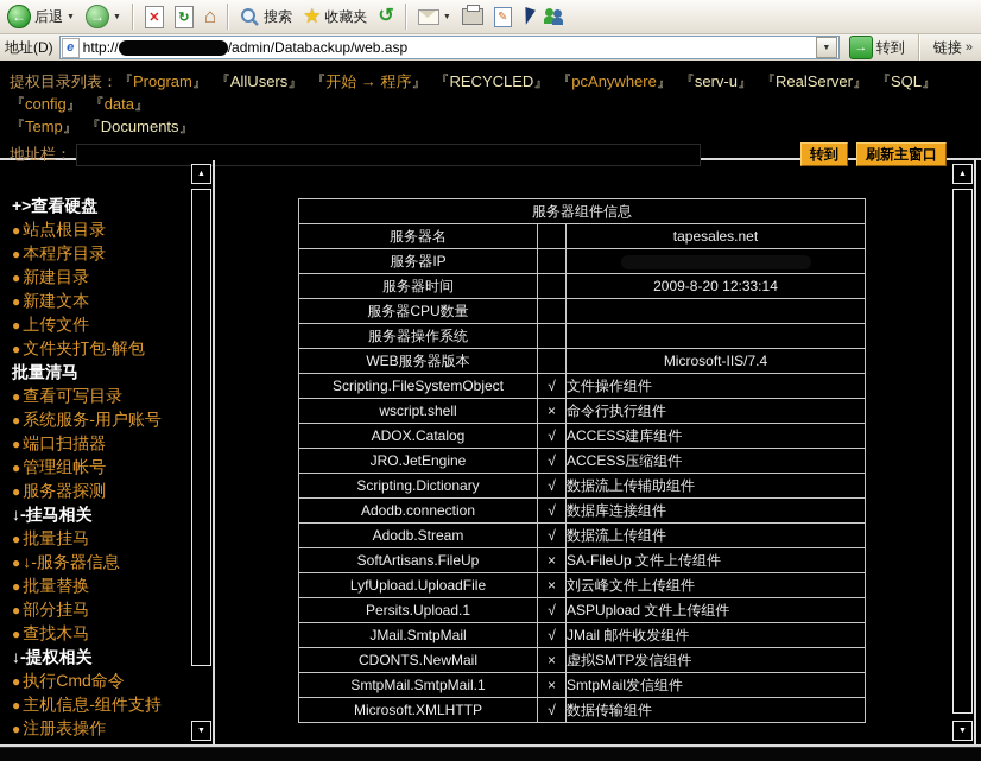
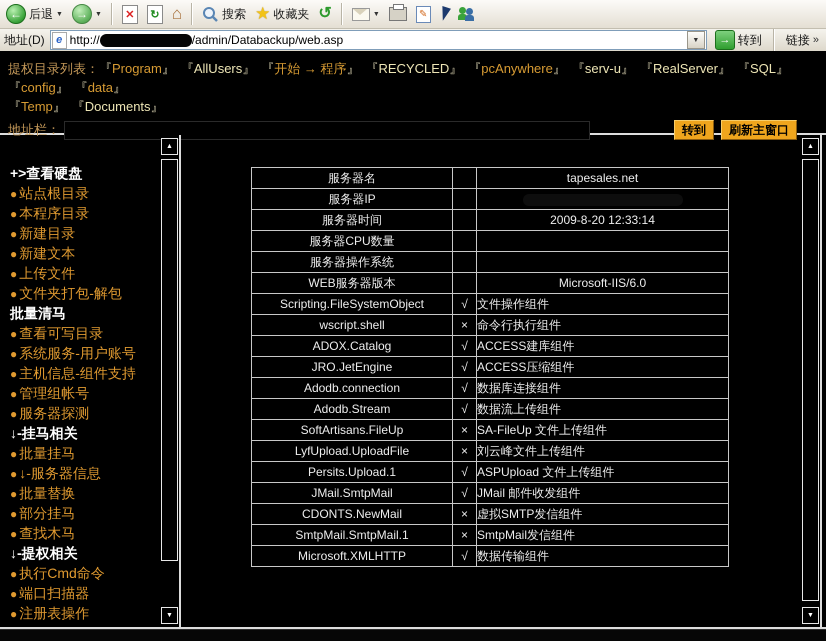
  ←
  后退
  →
  ✕
  ↻
  ⌂
  搜索
  ★
  收藏夹
  ↺
  ✎
  地址(D)
  e
  http:// /admin/Databackup/web.asp
  →
  转到
  链接
  »
  提权目录列表：『Program』 『AllUsers』 『开始 → 程序』 『RECYCLED』 『pcAnywhere』 『serv-u』 『RealServer』 『SQL』『config』 『data』
  『Temp』 『Documents』
  地址栏：
  转到
  刷新主窗口
  +>查看硬盘
  ● 站点根目录
  ● 本程序目录
  ● 新建目录
  ● 新建文本
  ● 上传文件
  ● 文件夹打包-解包
  批量清马
  ● 查看可写目录
  ● 系统服务-用户账号
- ● 端口扫描器
+ ● 主机信息-组件支持
  ● 管理组帐号
  ● 服务器探测
  ↓-挂马相关
  ● 批量挂马
  ● ↓-服务器信息
  ● 批量替换
  ● 部分挂马
  ● 查找木马
  ↓-提权相关
  ● 执行Cmd命令
- ● 主机信息-组件支持
+ ● 端口扫描器
  ● 注册表操作
- 服务器组件信息
  服务器名		tapesales.net
  服务器IP
  服务器时间		2009-8-20 12:33:14
  服务器CPU数量
  服务器操作系统
- WEB服务器版本		Microsoft-IIS/7.4
+ WEB服务器版本		Microsoft-IIS/6.0
  Scripting.FileSystemObject	√	文件操作组件
  wscript.shell	×	命令行执行组件
  ADOX.Catalog	√	ACCESS建库组件
  JRO.JetEngine	√	ACCESS压缩组件
- Scripting.Dictionary	√	数据流上传辅助组件
  Adodb.connection	√	数据库连接组件
  Adodb.Stream	√	数据流上传组件
  SoftArtisans.FileUp	×	SA-FileUp 文件上传组件
  LyfUpload.UploadFile	×	刘云峰文件上传组件
  Persits.Upload.1	√	ASPUpload 文件上传组件
  JMail.SmtpMail	√	JMail 邮件收发组件
  CDONTS.NewMail	×	虚拟SMTP发信组件
  SmtpMail.SmtpMail.1	×	SmtpMail发信组件
  Microsoft.XMLHTTP	√	数据传输组件
